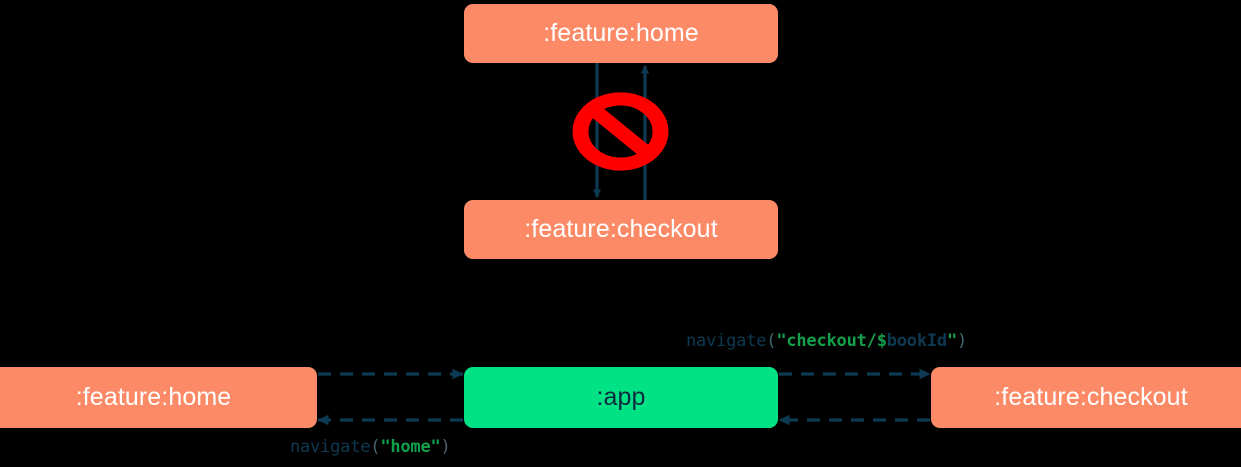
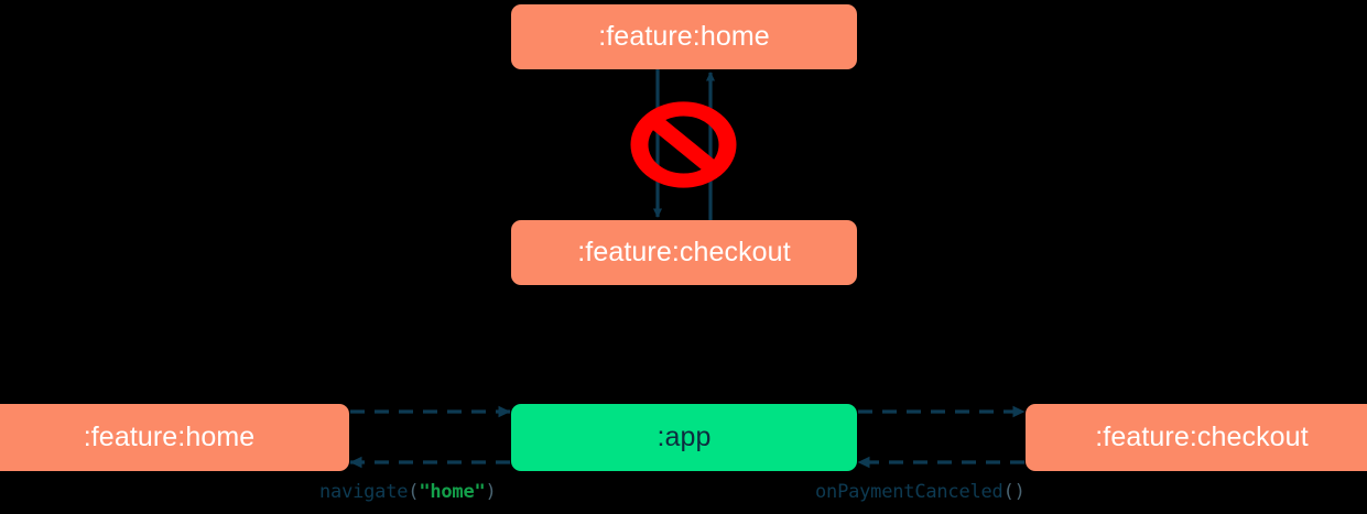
  :feature:home
  :feature:checkout
  :feature:home
  :app
  :feature:checkout
- navigate("checkout/$bookId")
  navigate("home")
+ onPaymentCanceled()
